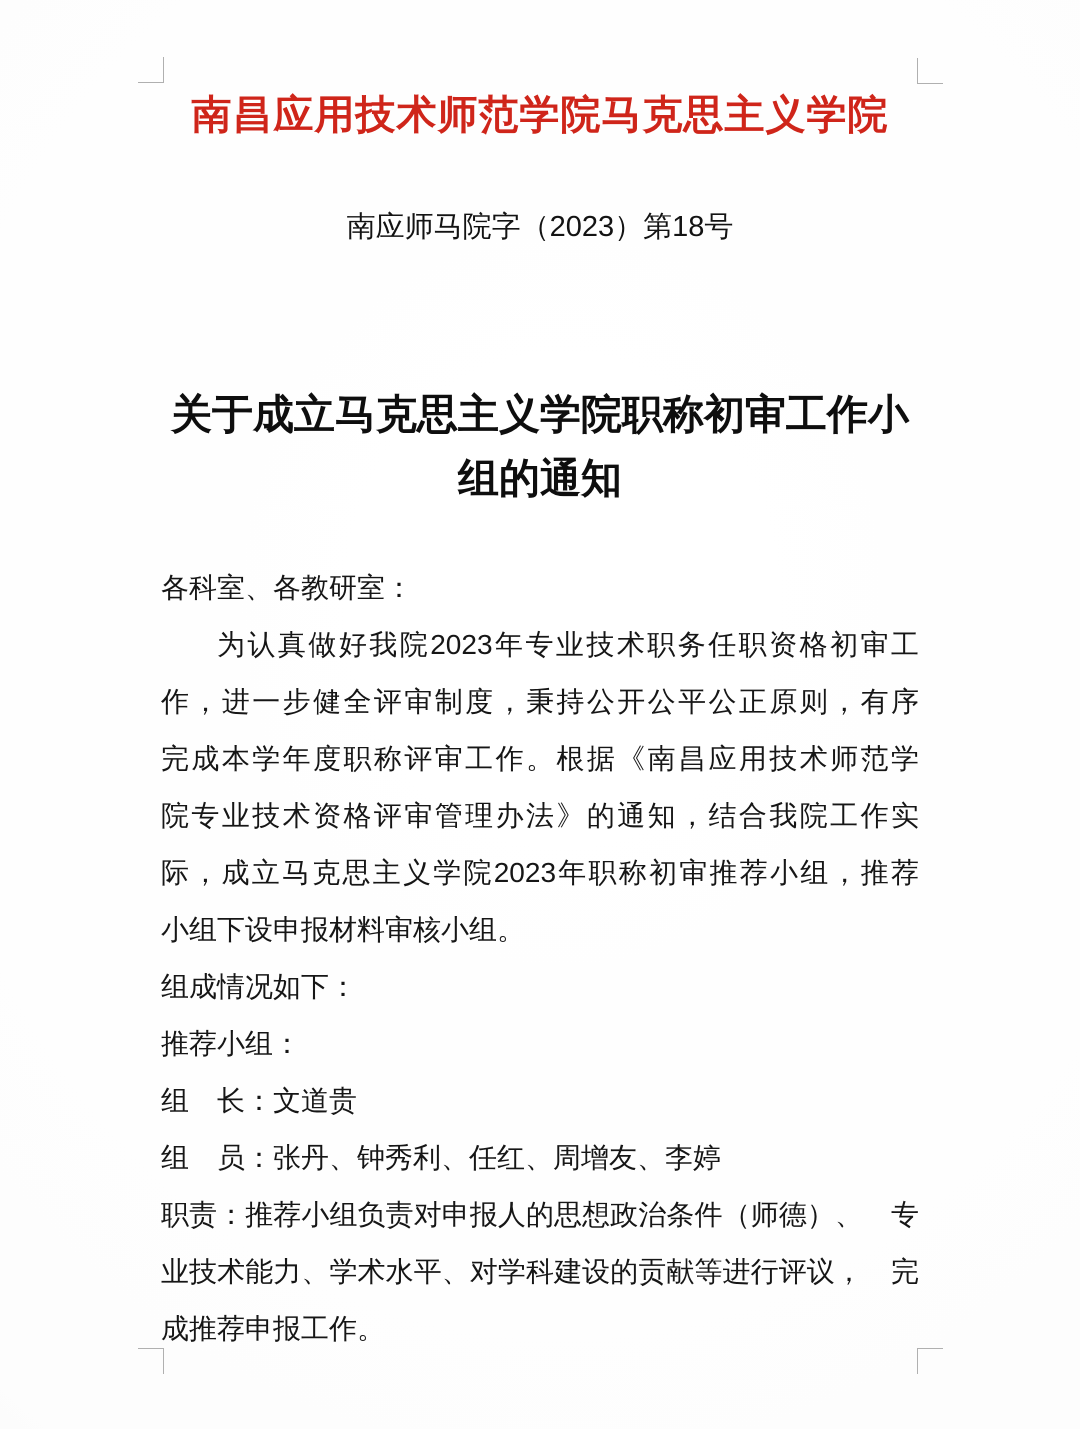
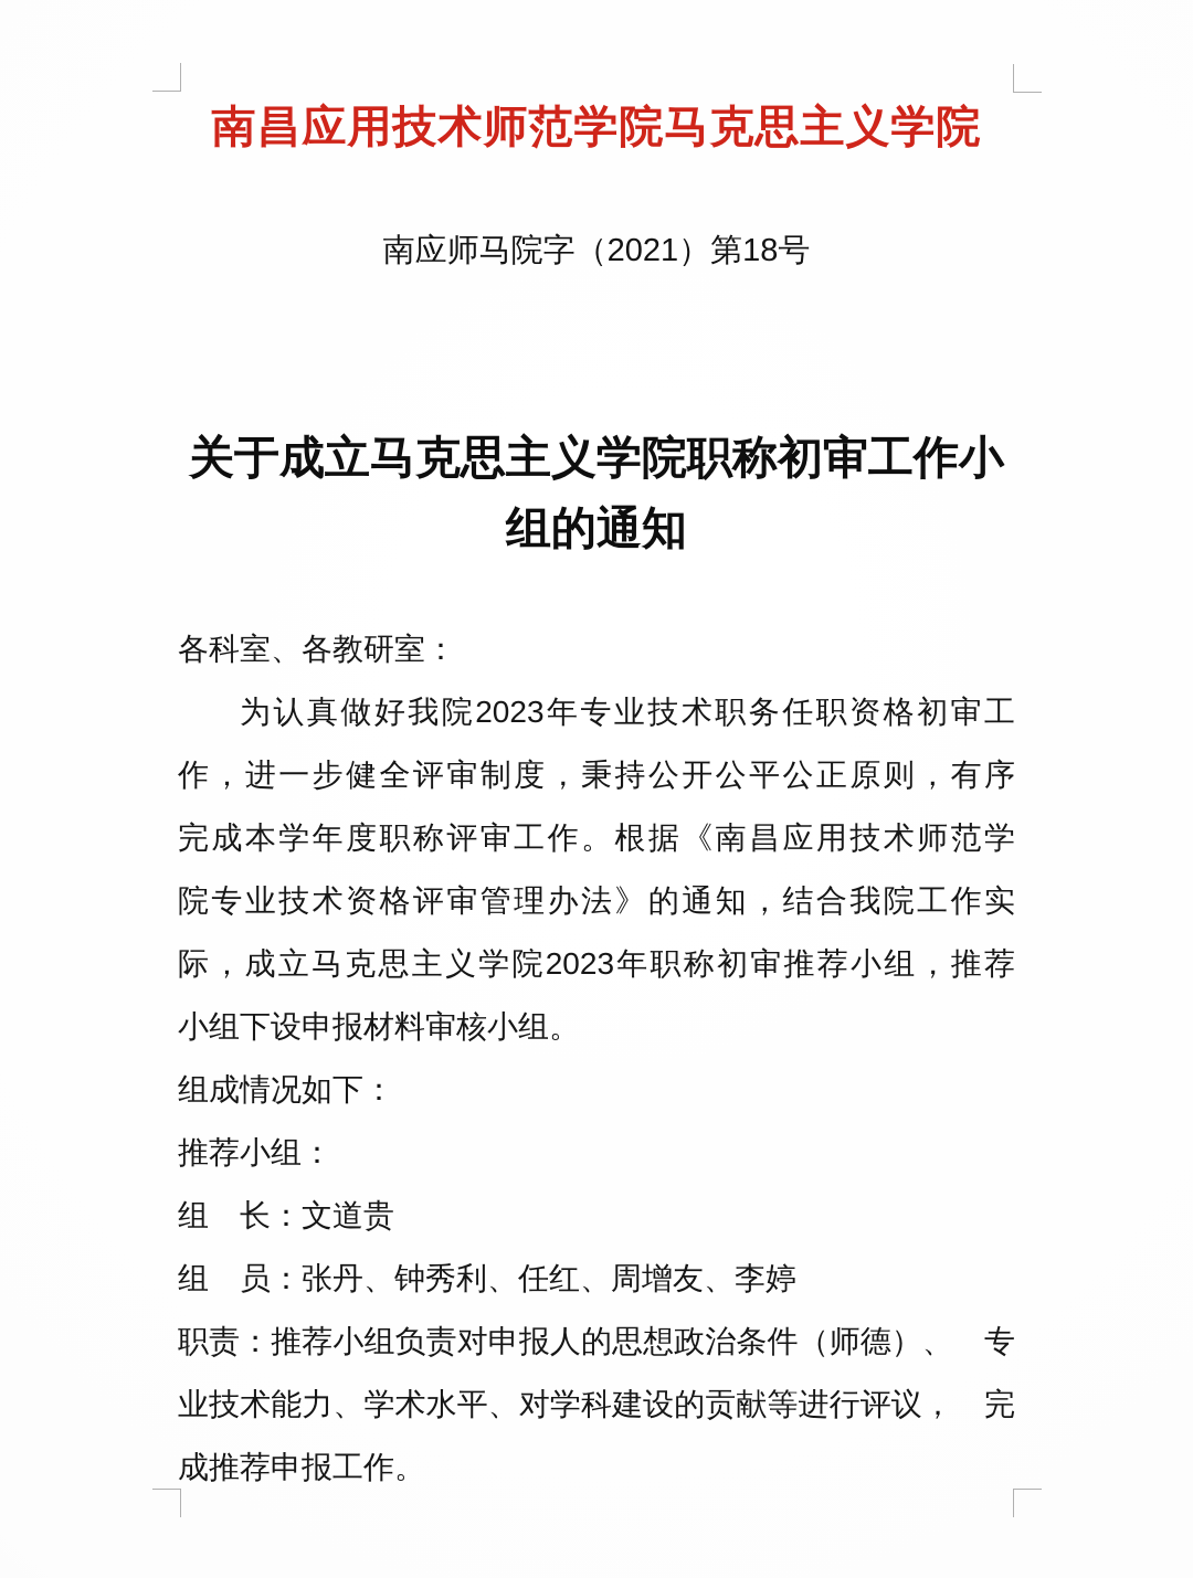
  南昌应用技术师范学院马克思主义学院
- 南应师马院字（2023）第18号
+ 南应师马院字（2021）第18号
  关于成立马克思主义学院职称初审工作小
  组的通知
  各科室、各教研室：
  为认真做好我院2023年专业技术职务任职资格初审工
  作，进一步健全评审制度，秉持公开公平公正原则，有序
  完成本学年度职称评审工作。根据《南昌应用技术师范学
  院专业技术资格评审管理办法》的通知，结合我院工作实
  际，成立马克思主义学院2023年职称初审推荐小组，推荐
  小组下设申报材料审核小组。
  组成情况如下：
  推荐小组：
  组 长：文道贵
  组 员：张丹、钟秀利、任红、周增友、李婷
  职责：推荐小组负责对申报人的思想政治条件（师德）、 专
  业技术能力、学术水平、对学科建设的贡献等进行评议， 完
  成推荐申报工作。
